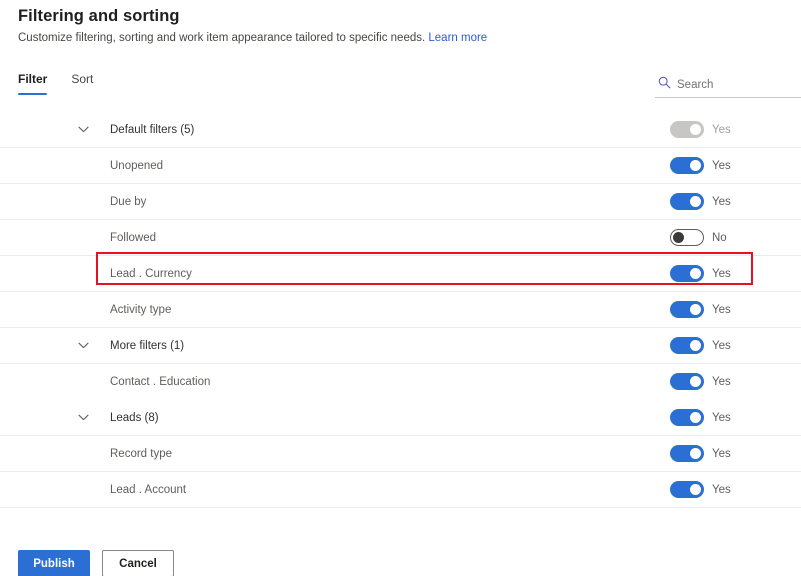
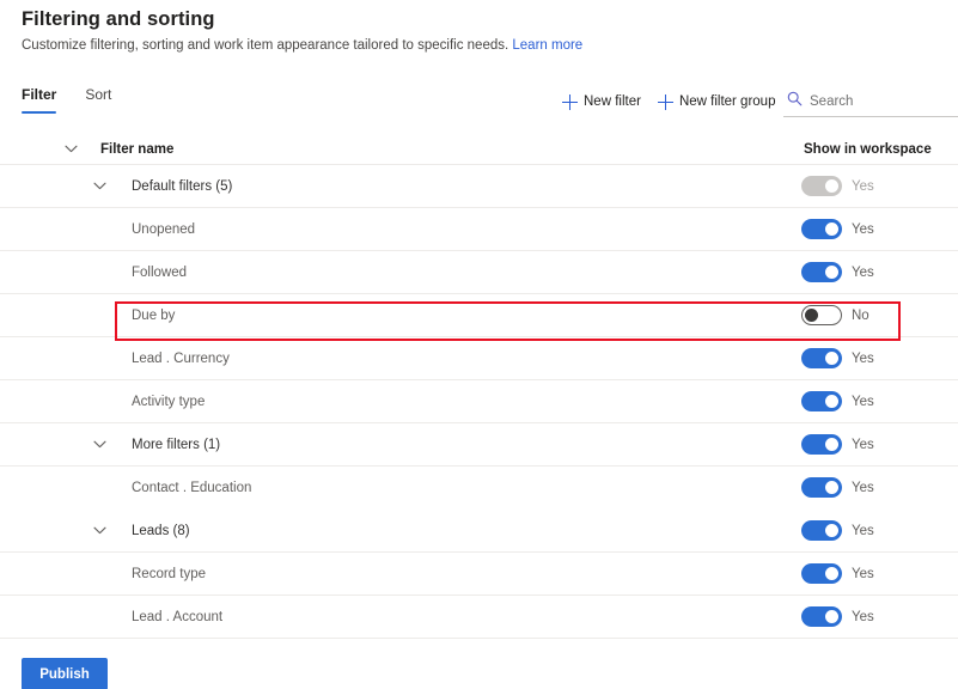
  Filtering and sorting
  Customize filtering, sorting and work item appearance tailored to specific needs. Learn more
  Filter
  Sort
+ New filter
+ New filter group
  Search
+ Filter name
+ Show in workspace
  Default filters (5)
  Yes
  Unopened
  Yes
- Due by
+ Followed
  Yes
- Followed
+ Due by
  No
  Lead . Currency
  Yes
  Activity type
  Yes
  More filters (1)
  Yes
  Contact . Education
  Yes
  Leads (8)
  Yes
  Record type
  Yes
  Lead . Account
  Yes
  Publish
- Cancel
